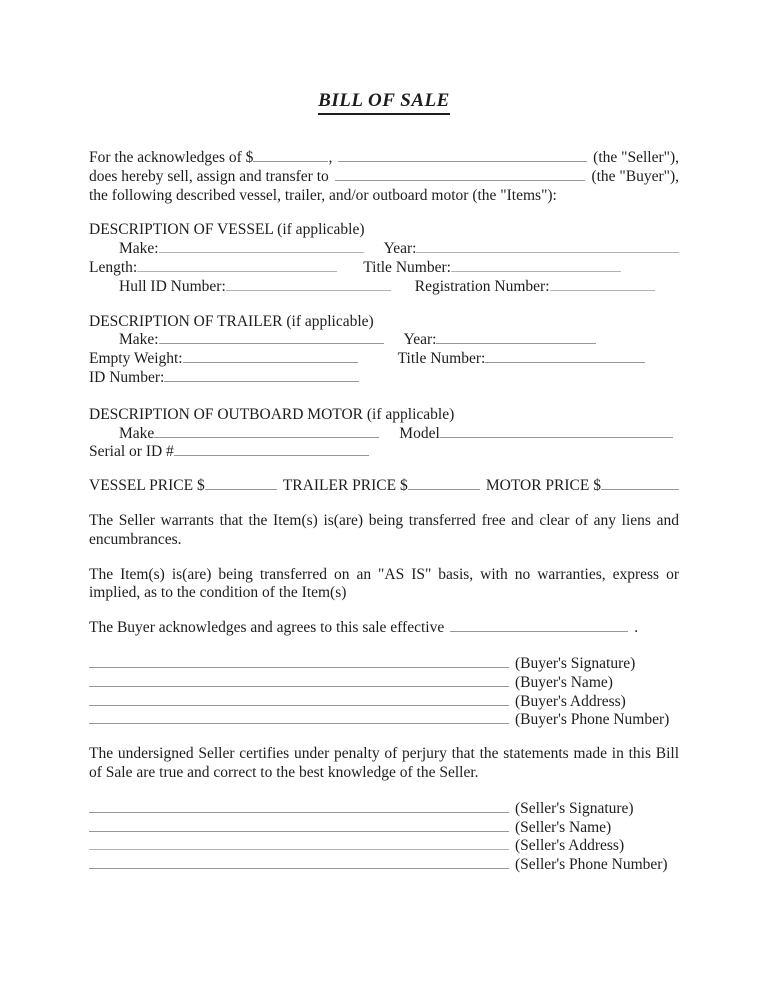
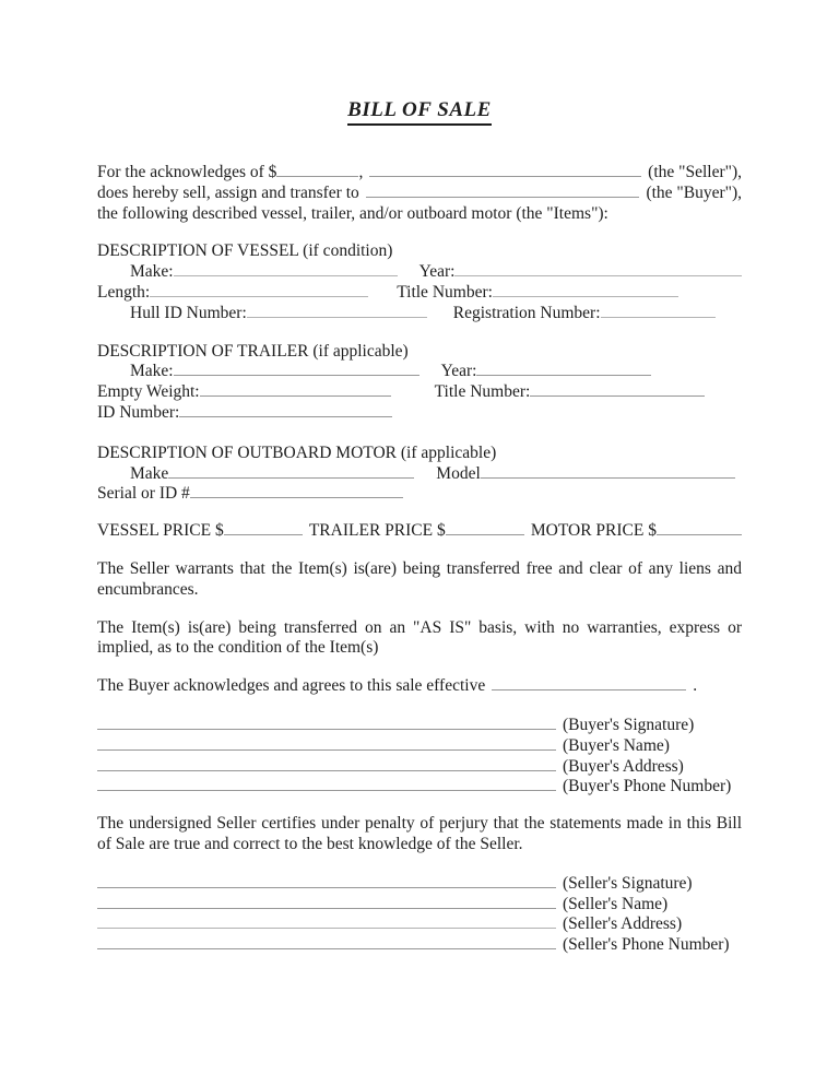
  BILL OF SALE
  For the acknowledges of $
  ,
  (the "Seller"),
  does hereby sell, assign and transfer to
  (the "Buyer"),
  the following described vessel, trailer, and/or outboard motor (the "Items"):
- DESCRIPTION OF VESSEL (if applicable)
+ DESCRIPTION OF VESSEL (if condition)
  Make:
  Year:
  Length:
  Title Number:
  Hull ID Number:
  Registration Number:
  DESCRIPTION OF TRAILER (if applicable)
  Make:
  Year:
  Empty Weight:
  Title Number:
  ID Number:
  DESCRIPTION OF OUTBOARD MOTOR (if applicable)
  Make
  Model
  Serial or ID #
  VESSEL PRICE $
  TRAILER PRICE $
  MOTOR PRICE $
  The Seller warrants that the Item(s) is(are) being transferred free and clear of any liens and encumbrances.
  The Item(s) is(are) being transferred on an "AS IS" basis, with no warranties, express or implied, as to the condition of the Item(s)
  The Buyer acknowledges and agrees to this sale effective
  .
  (Buyer's Signature)
  (Buyer's Name)
  (Buyer's Address)
  (Buyer's Phone Number)
  The undersigned Seller certifies under penalty of perjury that the statements made in this Bill of Sale are true and correct to the best knowledge of the Seller.
  (Seller's Signature)
  (Seller's Name)
  (Seller's Address)
  (Seller's Phone Number)
